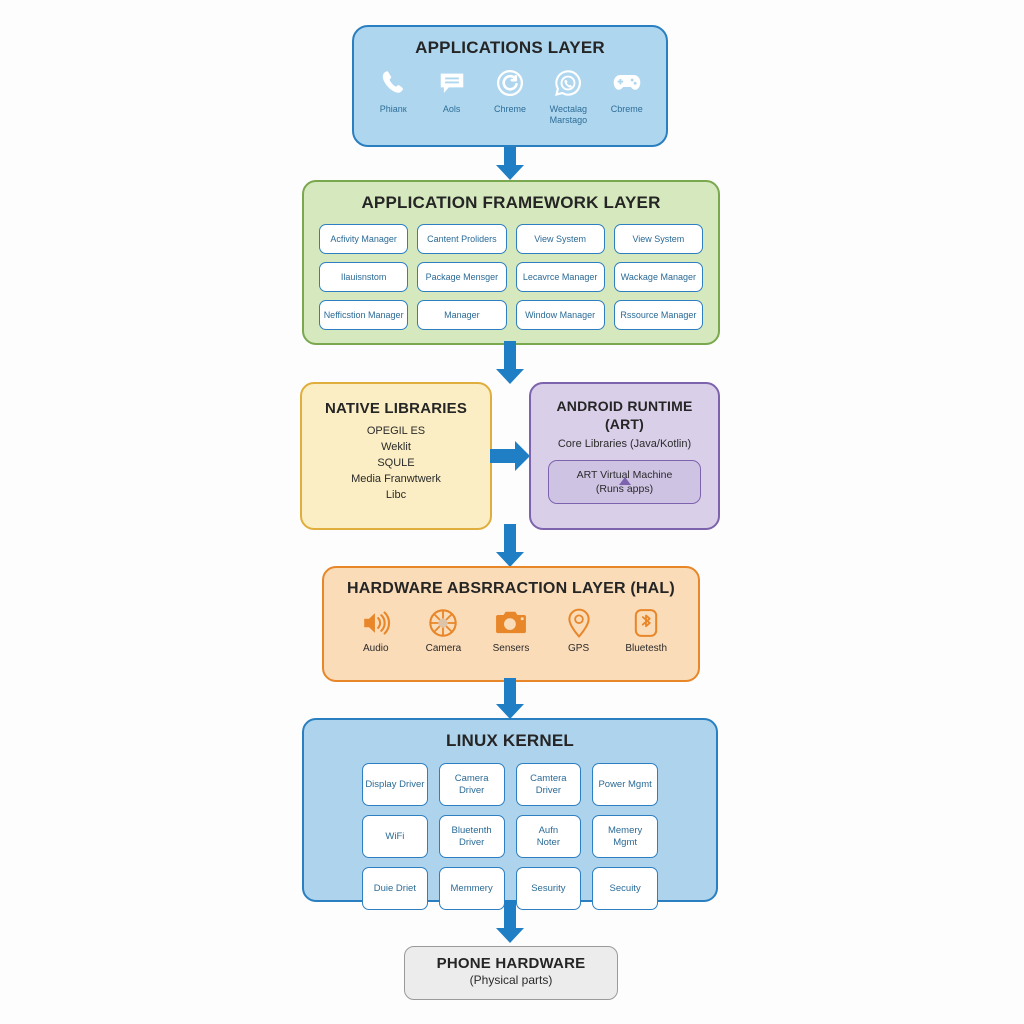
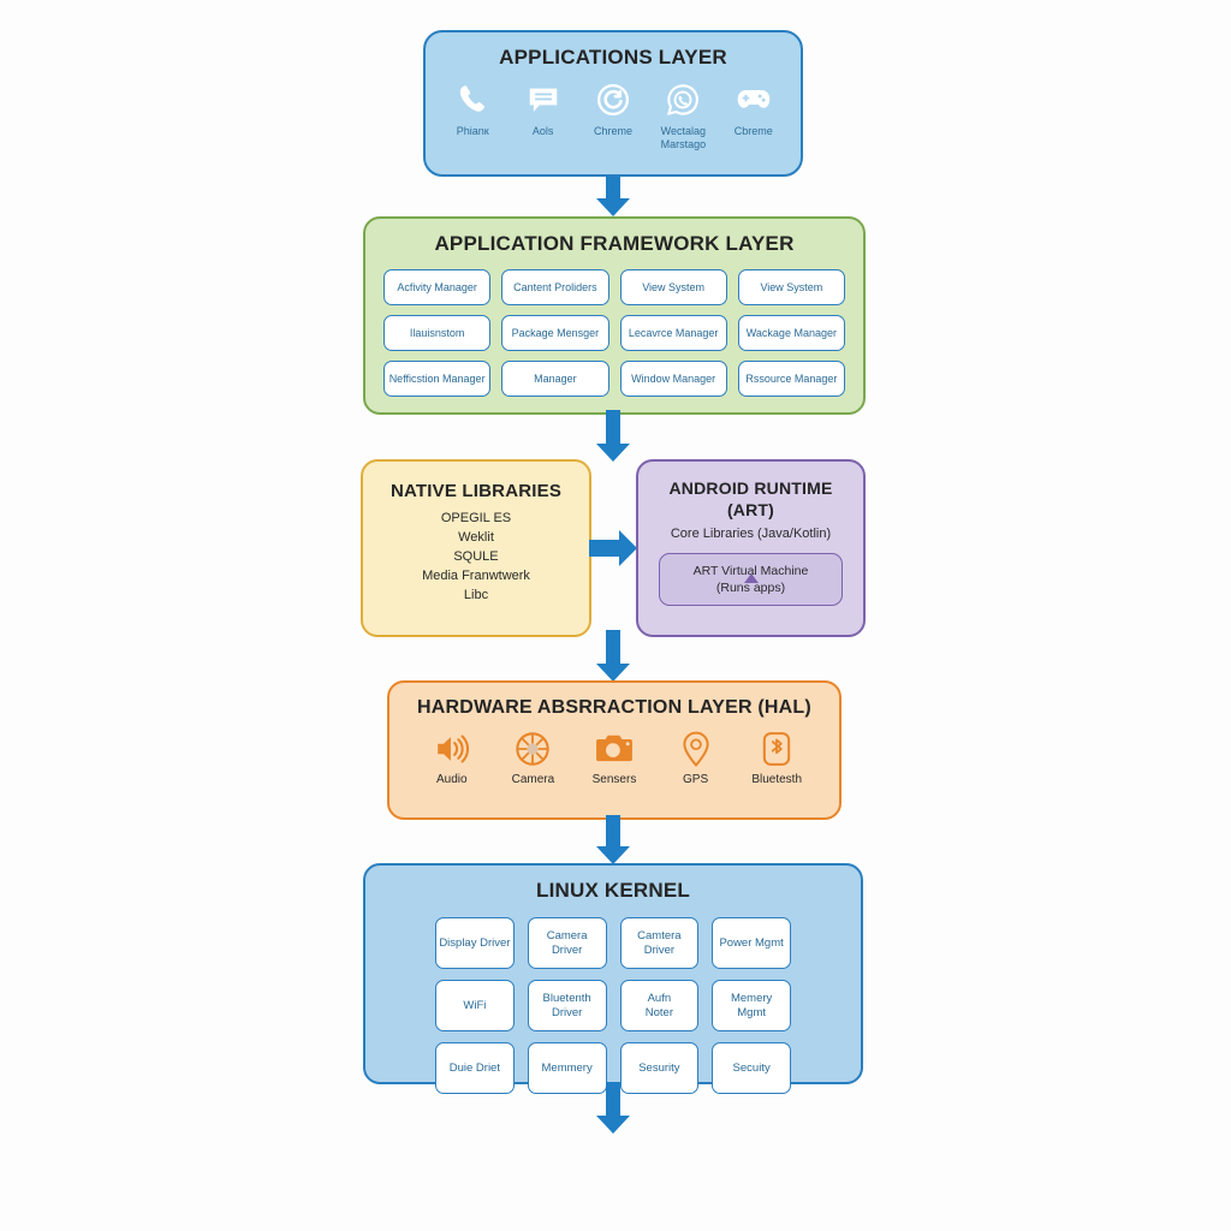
  APPLICATIONS LAYER
  Phianк
  Aols
  Chreme
  Wectalag Marstago
  Cbreme
  APPLICATION FRAMEWORK LAYER
  Acfivity Manager
  Cantent Proliders
  View System
  View System
  Ilauisnstom
  Package Mensger
  Lecavrce Manager
  Wackage Manager
  Nefficstion Manager
  Manager
  Window Manager
  Rssource Manager
  NATIVE LIBRARIES
  OPEGIL ES
  Weklit
  SQULE
  Media Franwtwerk
  Libc
  ANDROID RUNTIME
  (ART)
  Core Libraries (Java/Kotlin)
  ART Virtual Machine
  (Runs apps)
  HARDWARE ABSRRACTION LAYER (HAL)
  Audio
  Camera
  Sensers
  GPS
  Bluetesth
  LINUX KERNEL
  Display Driver
  Camera
  Driver
  Camtera
  Driver
  Power Mgmt
  WiFi
  Bluetenth
  Driver
  Aufn
  Noter
  Memery Mgmt
  Duie Driet
  Memmery
  Sesurity
  Secuity
- PHONE HARDWARE
- (Physical parts)
